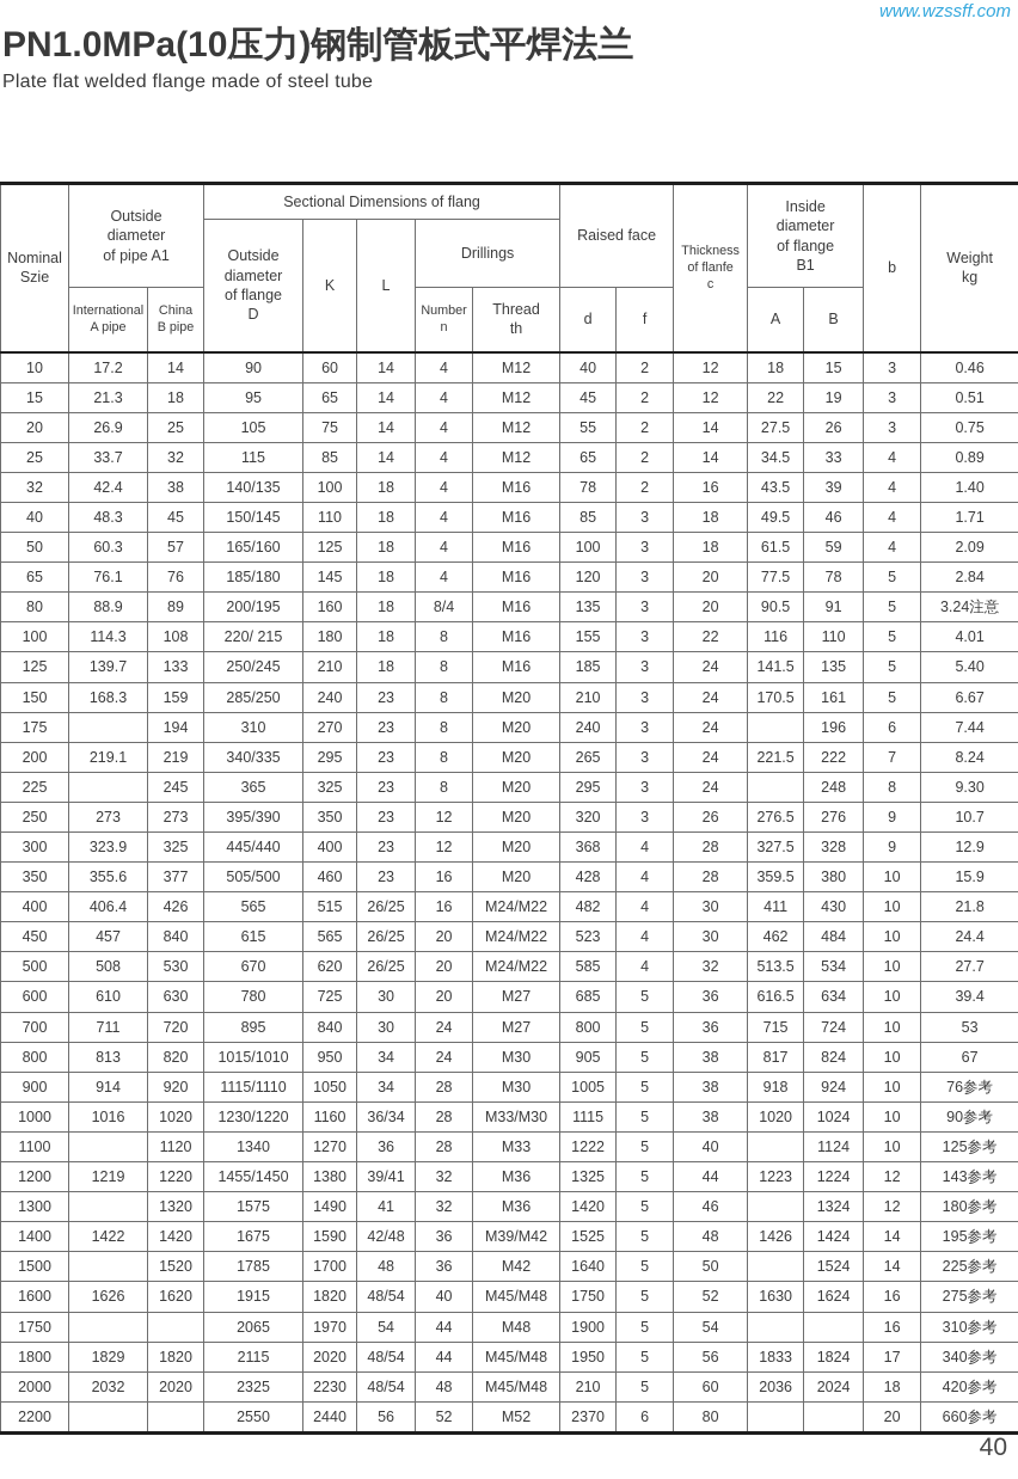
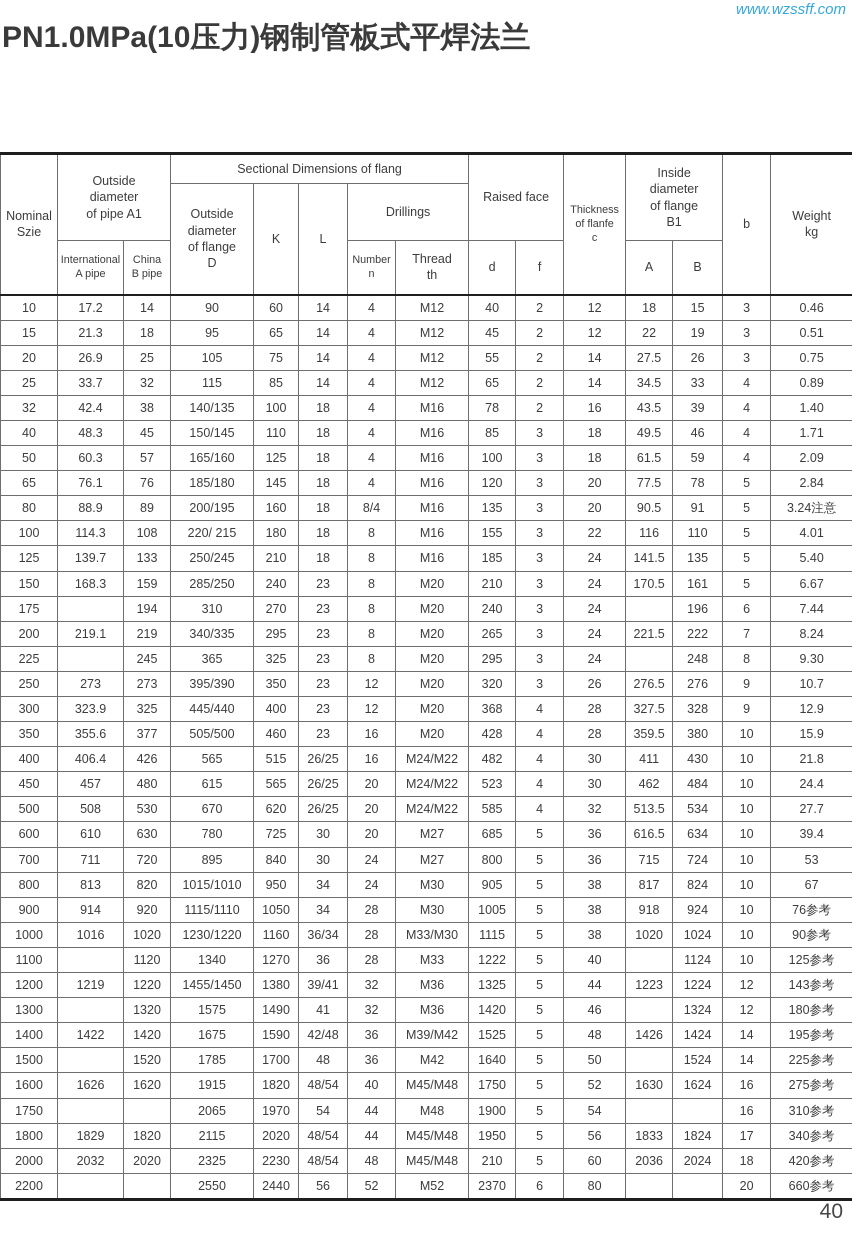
  www.wzssff.com
  PN1.0MPa(10压力)钢制管板式平焊法兰
- Plate flat welded flange made of steel tube
  Nominal Szie	Outside diameter of pipe A1	Sectional Dimensions of flang	Raised face	Thickness of flanfe c	Inside diameter of flange B1	b	Weight kg
  Outside diameter of flange D	K	L	Drillings
  International A pipe	China B pipe	Number n	Thread th	d	f	A	B
  10	17.2	14	90	60	14	4	M12	40	2	12	18	15	3	0.46
  15	21.3	18	95	65	14	4	M12	45	2	12	22	19	3	0.51
  20	26.9	25	105	75	14	4	M12	55	2	14	27.5	26	3	0.75
  25	33.7	32	115	85	14	4	M12	65	2	14	34.5	33	4	0.89
  32	42.4	38	140/135	100	18	4	M16	78	2	16	43.5	39	4	1.40
  40	48.3	45	150/145	110	18	4	M16	85	3	18	49.5	46	4	1.71
  50	60.3	57	165/160	125	18	4	M16	100	3	18	61.5	59	4	2.09
  65	76.1	76	185/180	145	18	4	M16	120	3	20	77.5	78	5	2.84
  80	88.9	89	200/195	160	18	8/4	M16	135	3	20	90.5	91	5	3.24注意
  100	114.3	108	220/ 215	180	18	8	M16	155	3	22	116	110	5	4.01
  125	139.7	133	250/245	210	18	8	M16	185	3	24	141.5	135	5	5.40
  150	168.3	159	285/250	240	23	8	M20	210	3	24	170.5	161	5	6.67
  175		194	310	270	23	8	M20	240	3	24		196	6	7.44
  200	219.1	219	340/335	295	23	8	M20	265	3	24	221.5	222	7	8.24
  225		245	365	325	23	8	M20	295	3	24		248	8	9.30
  250	273	273	395/390	350	23	12	M20	320	3	26	276.5	276	9	10.7
  300	323.9	325	445/440	400	23	12	M20	368	4	28	327.5	328	9	12.9
  350	355.6	377	505/500	460	23	16	M20	428	4	28	359.5	380	10	15.9
  400	406.4	426	565	515	26/25	16	M24/M22	482	4	30	411	430	10	21.8
- 450	457	840	615	565	26/25	20	M24/M22	523	4	30	462	484	10	24.4
+ 450	457	480	615	565	26/25	20	M24/M22	523	4	30	462	484	10	24.4
  500	508	530	670	620	26/25	20	M24/M22	585	4	32	513.5	534	10	27.7
  600	610	630	780	725	30	20	M27	685	5	36	616.5	634	10	39.4
  700	711	720	895	840	30	24	M27	800	5	36	715	724	10	53
  800	813	820	1015/1010	950	34	24	M30	905	5	38	817	824	10	67
  900	914	920	1115/1110	1050	34	28	M30	1005	5	38	918	924	10	76参考
  1000	1016	1020	1230/1220	1160	36/34	28	M33/M30	1115	5	38	1020	1024	10	90参考
  1100		1120	1340	1270	36	28	M33	1222	5	40		1124	10	125参考
  1200	1219	1220	1455/1450	1380	39/41	32	M36	1325	5	44	1223	1224	12	143参考
  1300		1320	1575	1490	41	32	M36	1420	5	46		1324	12	180参考
  1400	1422	1420	1675	1590	42/48	36	M39/M42	1525	5	48	1426	1424	14	195参考
  1500		1520	1785	1700	48	36	M42	1640	5	50		1524	14	225参考
  1600	1626	1620	1915	1820	48/54	40	M45/M48	1750	5	52	1630	1624	16	275参考
  1750			2065	1970	54	44	M48	1900	5	54			16	310参考
  1800	1829	1820	2115	2020	48/54	44	M45/M48	1950	5	56	1833	1824	17	340参考
  2000	2032	2020	2325	2230	48/54	48	M45/M48	210	5	60	2036	2024	18	420参考
  2200			2550	2440	56	52	M52	2370	6	80			20	660参考
  40
